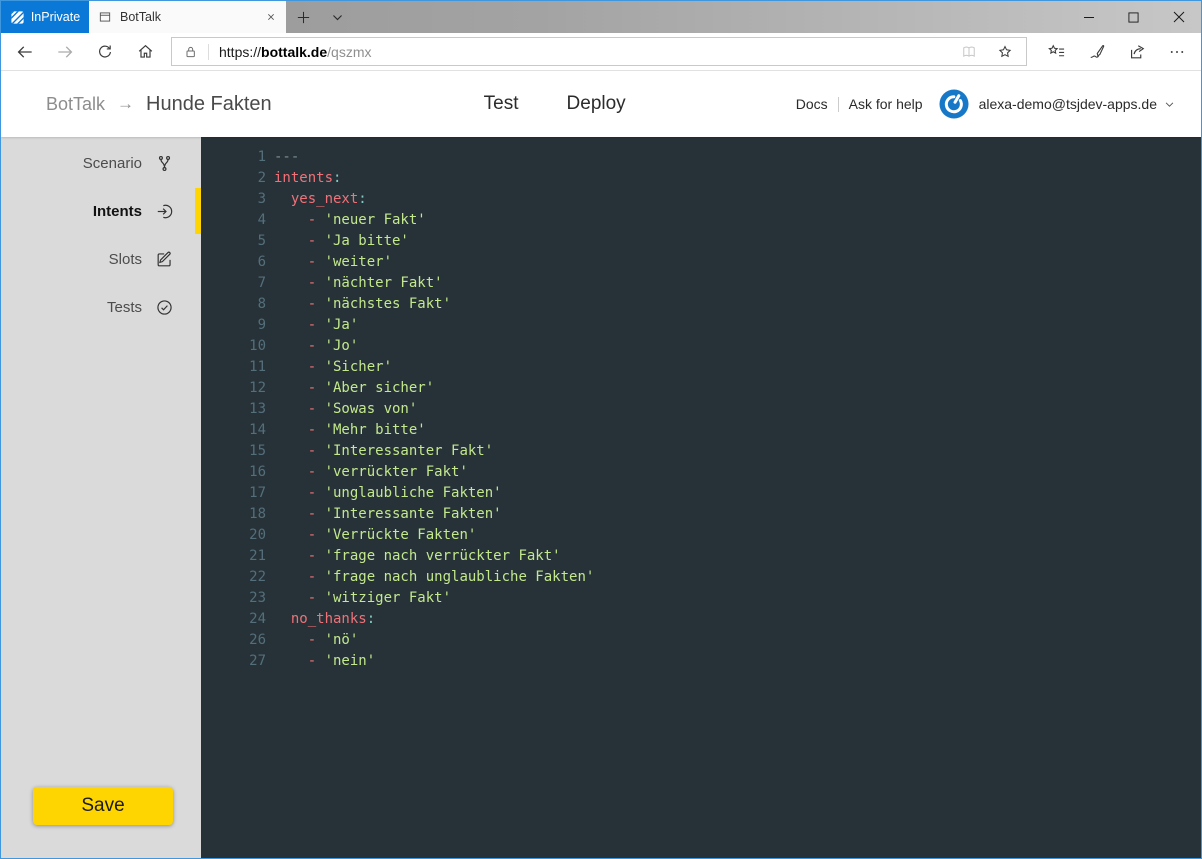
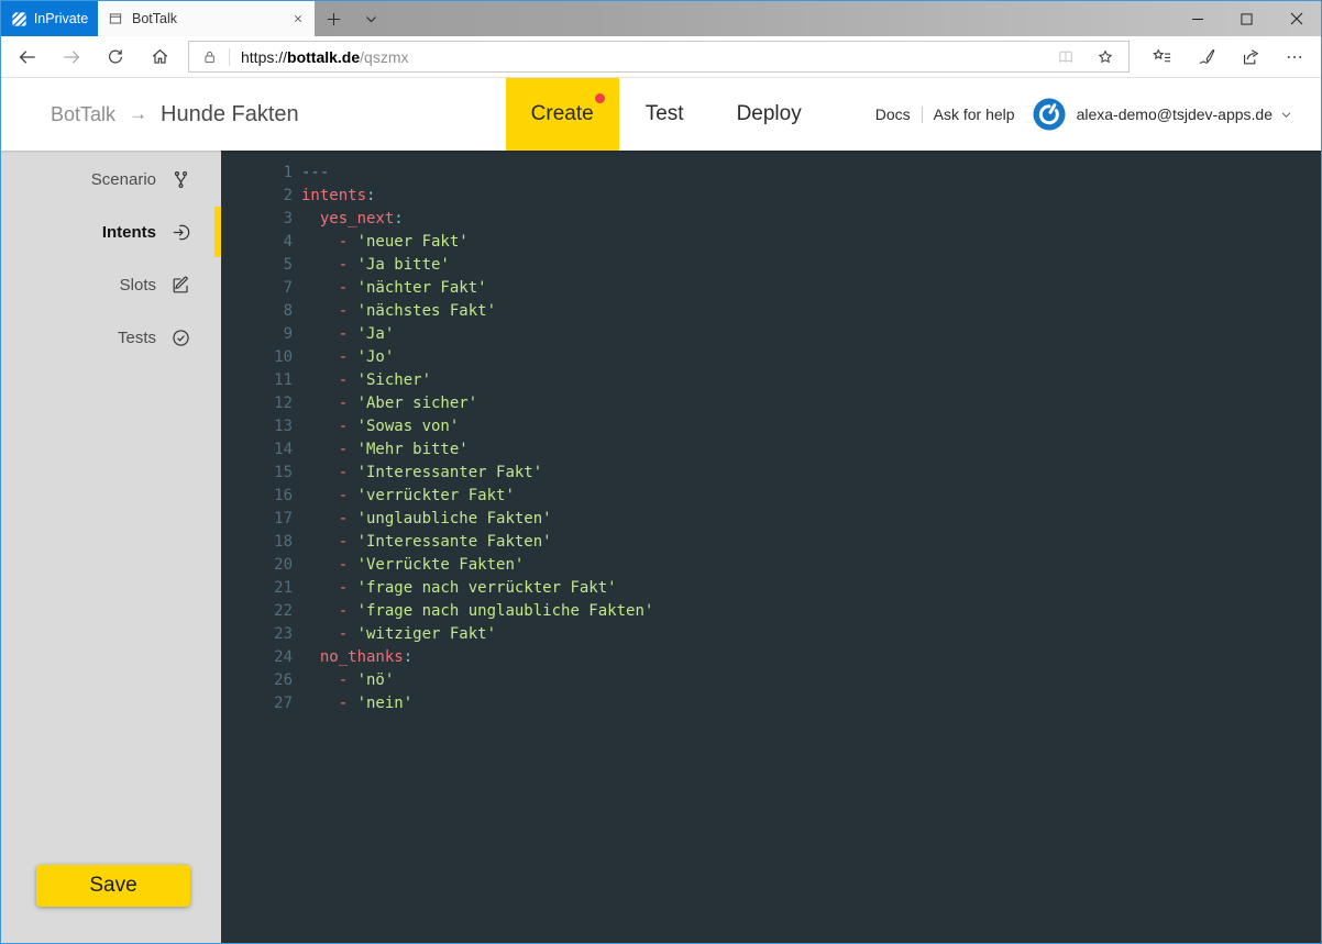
  InPrivate
  BotTalk
  https://bottalk.de/qszmx
  BotTalk
  →
  Hunde Fakten
+ Create
  Test
  Deploy
  Docs
  Ask for help
  alexa-demo@tsjdev-apps.de
  Scenario
  Intents
  Slots
  Tests
  Save
  1
  ---
  2
  intents:
  3
  yes_next:
  4
  - 'neuer Fakt'
  5
  - 'Ja bitte'
- 6
- - 'weiter'
  7
  - 'nächter Fakt'
  8
  - 'nächstes Fakt'
  9
  - 'Ja'
  10
  - 'Jo'
  11
  - 'Sicher'
  12
  - 'Aber sicher'
  13
  - 'Sowas von'
  14
  - 'Mehr bitte'
  15
  - 'Interessanter Fakt'
  16
  - 'verrückter Fakt'
  17
  - 'unglaubliche Fakten'
  18
  - 'Interessante Fakten'
  20
  - 'Verrückte Fakten'
  21
  - 'frage nach verrückter Fakt'
  22
  - 'frage nach unglaubliche Fakten'
  23
  - 'witziger Fakt'
  24
  no_thanks:
  26
  - 'nö'
  27
  - 'nein'
